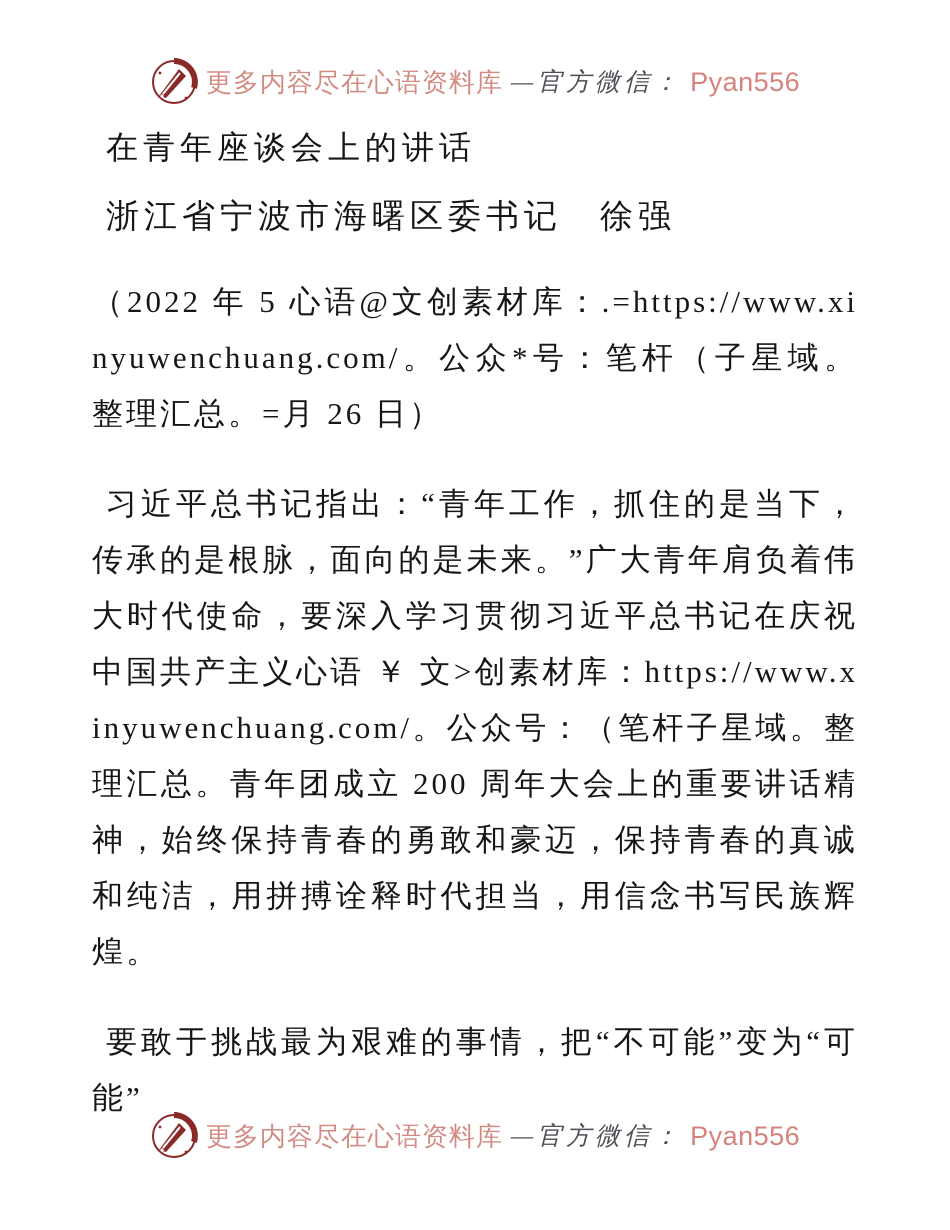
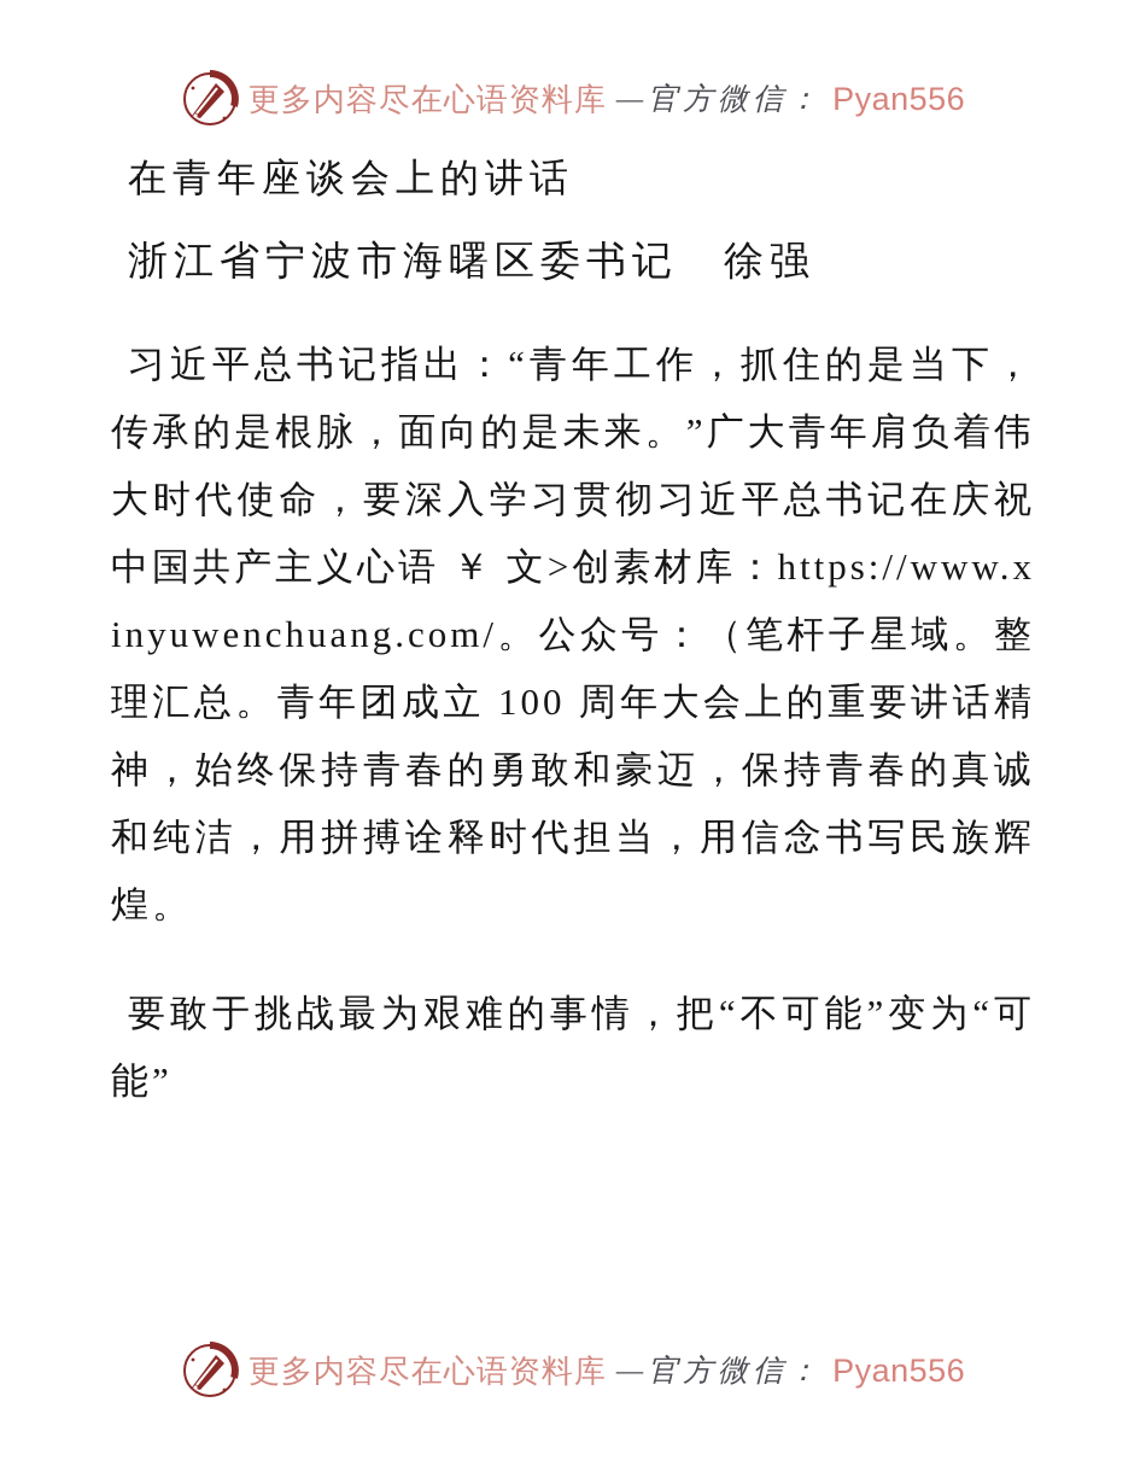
  更多内容尽在心语资料库
  —官方微信：
  Pyan556
  在青年座谈会上的讲话
  浙江省宁波市海曙区委书记 徐强
- （2022 年 5 心语@文创素材库：.=https://www.xinyuwenchuang.com/。公众*号：笔杆（子星域。整理汇总。=月 26 日）
- 习近平总书记指出：“青年工作，抓住的是当下，传承的是根脉，面向的是未来。”广大青年肩负着伟大时代使命，要深入学习贯彻习近平总书记在庆祝中国共产主义心语 ￥ 文>创素材库：https://www.xinyuwenchuang.com/。公众号：（笔杆子星域。整理汇总。青年团成立 200 周年大会上的重要讲话精神，始终保持青春的勇敢和豪迈，保持青春的真诚和纯洁，用拼搏诠释时代担当，用信念书写民族辉煌。
+ 习近平总书记指出：“青年工作，抓住的是当下，传承的是根脉，面向的是未来。”广大青年肩负着伟大时代使命，要深入学习贯彻习近平总书记在庆祝中国共产主义心语 ￥ 文>创素材库：https://www.xinyuwenchuang.com/。公众号：（笔杆子星域。整理汇总。青年团成立 100 周年大会上的重要讲话精神，始终保持青春的勇敢和豪迈，保持青春的真诚和纯洁，用拼搏诠释时代担当，用信念书写民族辉煌。
  要敢于挑战最为艰难的事情，把“不可能”变为“可能”
  更多内容尽在心语资料库
  —官方微信：
  Pyan556
